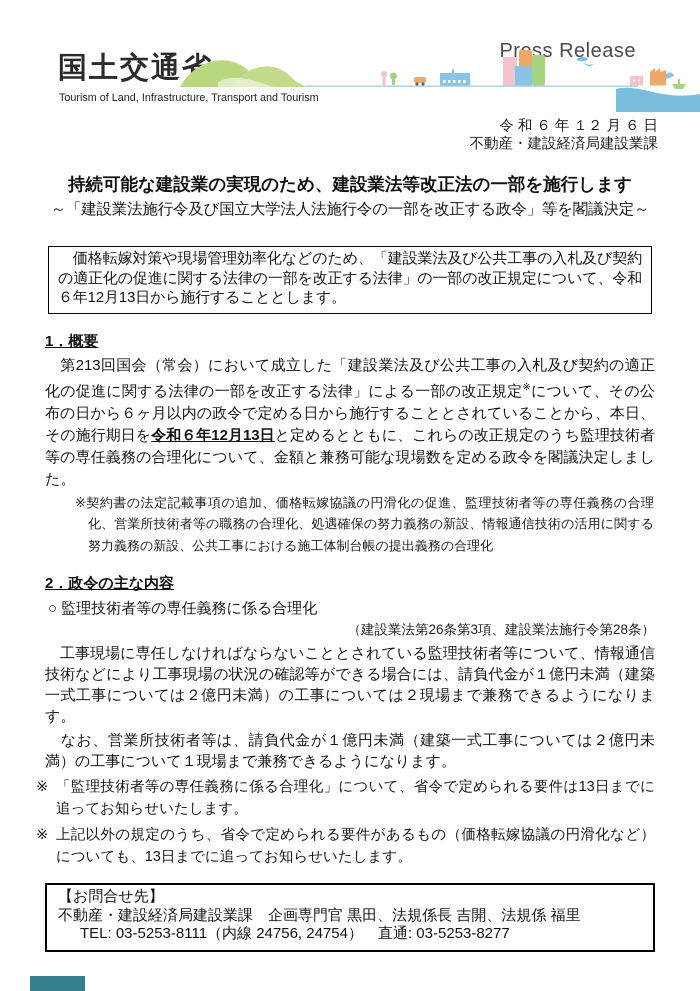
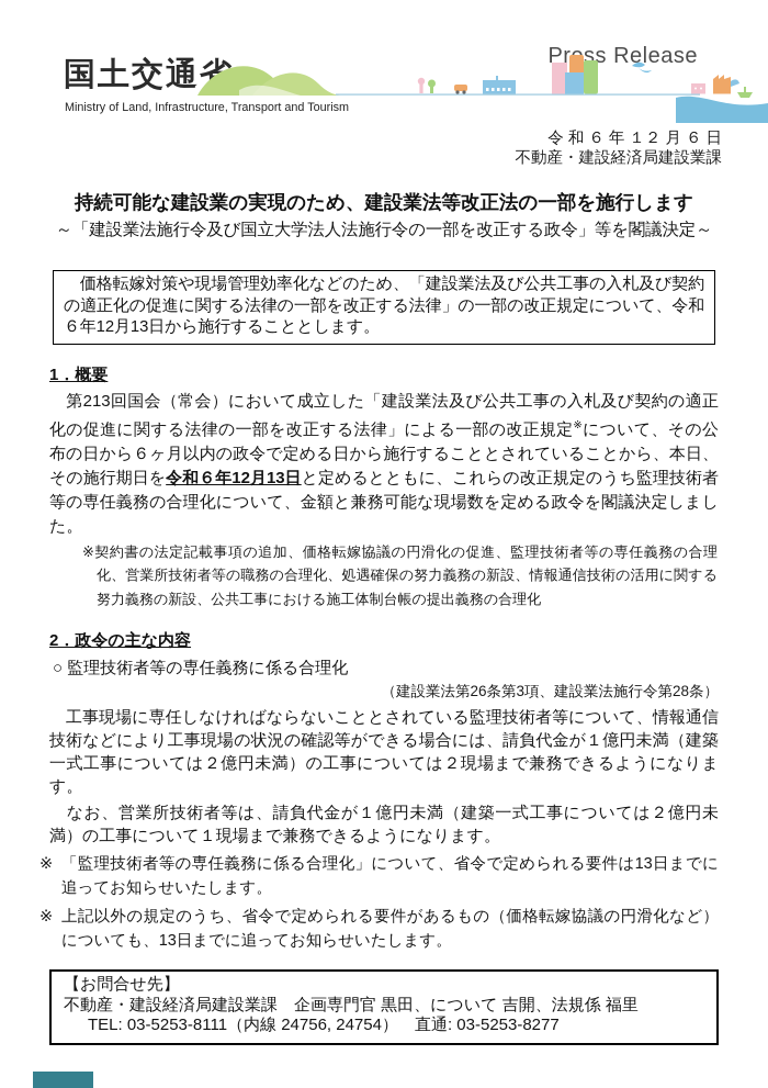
  国土交通
- Tourism of Land, Infrastructure, Transport and Tourism
+ Ministry of Land, Infrastructure, Transport and Tourism
  Prss Release
  令 和 ６ 年 １２ 月 ６ 日
  不動産・建設経済局建設業課
  持続可能な建設業の実現のため、建設業法等改正法の一部を施行します
  ～「建設業法施行令及び国立大学法人法施行令の一部を改正する政令」等を閣議決定～
  価格転嫁対策や現場管理効率化などのため、「建設業法及び公共工事の入札及び契約の適正化の促進に関する法律の一部を改正する法律」の一部の改正規定について、令和６年12月13日から施行することとします。
  1．概要
  第213回国会（常会）において成立した「建設業法及び公共工事の入札及び契約の適正化の促進に関する法律の一部を改正する法律」による一部の改正規定※について、その公布の日から６ヶ月以内の政令で定める日から施行することとされていることから、本日、その施行期日を令和６年12月13日と定めるとともに、これらの改正規定のうち監理技術者等の専任義務の合理化について、金額と兼務可能な現場数を定める政令を閣議決定しました。
  ※契約書の法定記載事項の追加、価格転嫁協議の円滑化の促進、監理技術者等の専任義務の合理化、営業所技術者等の職務の合理化、処遇確保の努力義務の新設、情報通信技術の活用に関する努力義務の新設、公共工事における施工体制台帳の提出義務の合理化
  2．政令の主な内容
  ○ 監理技術者等の専任義務に係る合理化
  （建設業法第26条第3項、建設業法施行令第28条）
  工事現場に専任しなければならないこととされている監理技術者等について、情報通信技術などにより工事現場の状況の確認等ができる場合には、請負代金が１億円未満（建築一式工事については２億円未満）の工事については２現場まで兼務できるようになります。
  なお、営業所技術者等は、請負代金が１億円未満（建築一式工事については２億円未満）の工事について１現場まで兼務できるようになります。
  ※
  「監理技術者等の専任義務に係る合理化」について、省令で定められる要件は13日までに追ってお知らせいたします。
  ※
  上記以外の規定のうち、省令で定められる要件があるもの（価格転嫁協議の円滑化など）についても、13日までに追ってお知らせいたします。
  【お問合せ先】
- 不動産・建設経済局建設業課 企画専門官 黒田、法規係長 吉開、法規係 福里
+ 不動産・建設経済局建設業課 企画専門官 黒田、について 吉開、法規係 福里
  TEL: 03-5253-8111（内線 24756, 24754） 直通: 03-5253-8277
